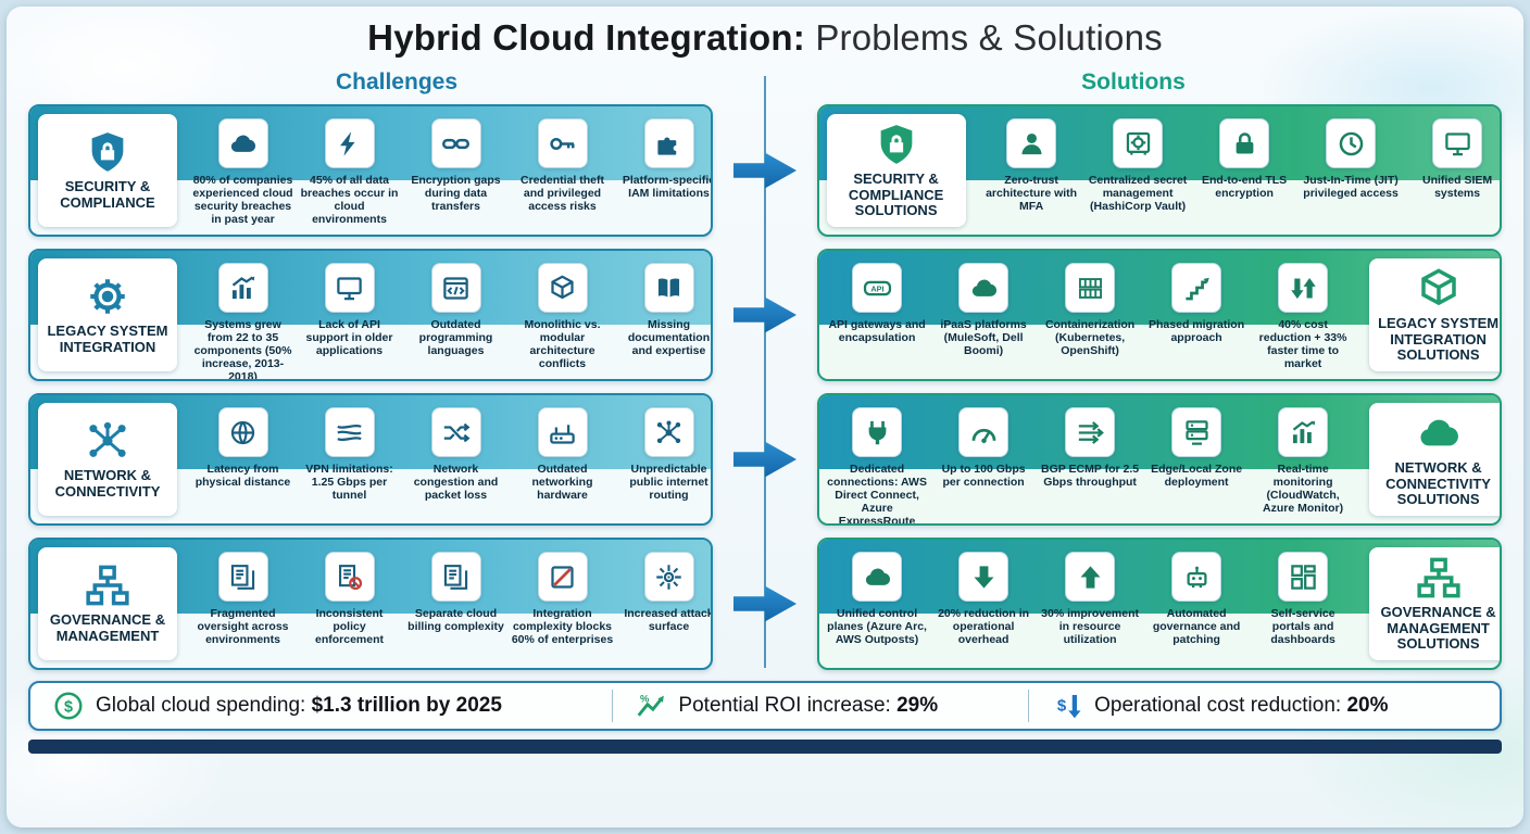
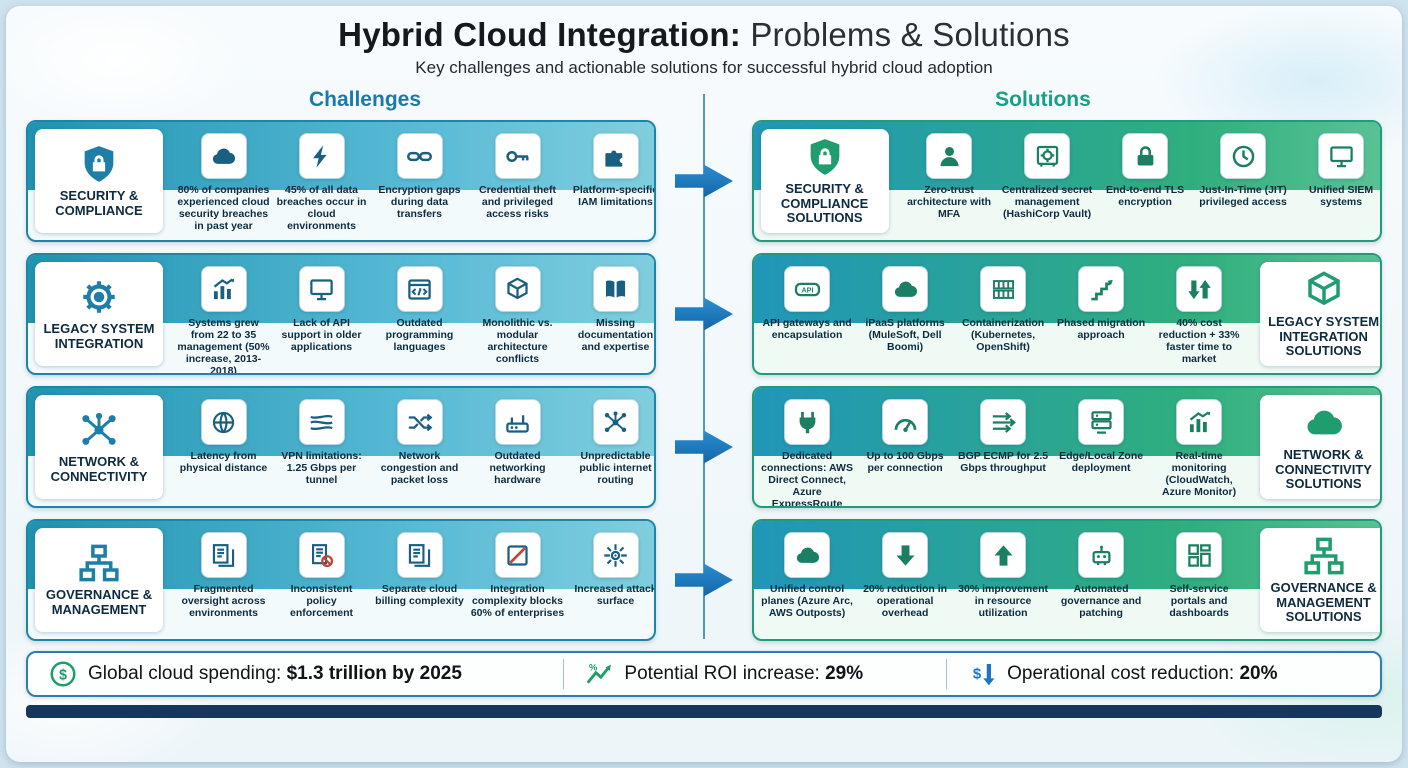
  Hybrid Cloud Integration: Problems & Solutions
+ Key challenges and actionable solutions for successful hybrid cloud adoption
  Challenges
  Solutions
  SECURITY & COMPLIANCE
  80% of companies experienced cloud security breaches in past year
  45% of all data breaches occur in cloud environments
  Encryption gaps during data transfers
  Credential theft and privileged access risks
  Platform-specifi IAM limitations
  SECURITY & COMPLIANCE SOLUTIONS
  Zero-trust architecture with MFA
  Centralized secret management (HashiCorp Vault)
  End-to-end TLS encryption
  Just-In-Time (JIT) privileged access
  Unified SIEM systems
  LEGACY SYSTEM INTEGRATION
- Systems grew from 22 to 35 components (50% increase, 2013-2018)
+ Systems grew from 22 to 35 management (50% increase, 2013-2018)
  Lack of API support in older applications
  Outdated programming languages
  Monolithic vs. modular architecture conflicts
  Missing documentation and expertise
  API gateways and encapsulation
  iPaaS platforms (MuleSoft, Dell Boomi)
  Containerization (Kubernetes, OpenShift)
  Phased migration approach
  40% cost reduction + 33% faster time to market
  LEGACY SYSTEM INTEGRATION SOLUTIONS
  NETWORK & CONNECTIVITY
  Latency from physical distance
  VPN limitations: 1.25 Gbps per tunnel
  Network congestion and packet loss
  Outdated networking hardware
  Unpredictable public internet routing
  Dedicated connections: AWS Direct Connect, Azure ExpressRoute
  Up to 100 Gbps per connection
  BGP ECMP for 2.5 Gbps throughput
  Edge/Local Zone deployment
  Real-time monitoring (CloudWatch, Azure Monitor)
  NETWORK & CONNECTIVITY SOLUTIONS
  GOVERNANCE & MANAGEMENT
  Fragmented oversight across environments
  Inconsistent policy enforcement
  Separate cloud billing complexity
  Integration complexity blocks 60% of enterprises
  Increased attack surface
  Unified control planes (Azure Arc, AWS Outposts)
  20% reduction in operational overhead
  30% improvement in resource utilization
  Automated governance and patching
  Self-service portals and dashboards
  GOVERNANCE & MANAGEMENT SOLUTIONS
  Global cloud spending: $1.3 trillion by 2025
  Potential ROI increase: 29%
  Operational cost reduction: 20%
